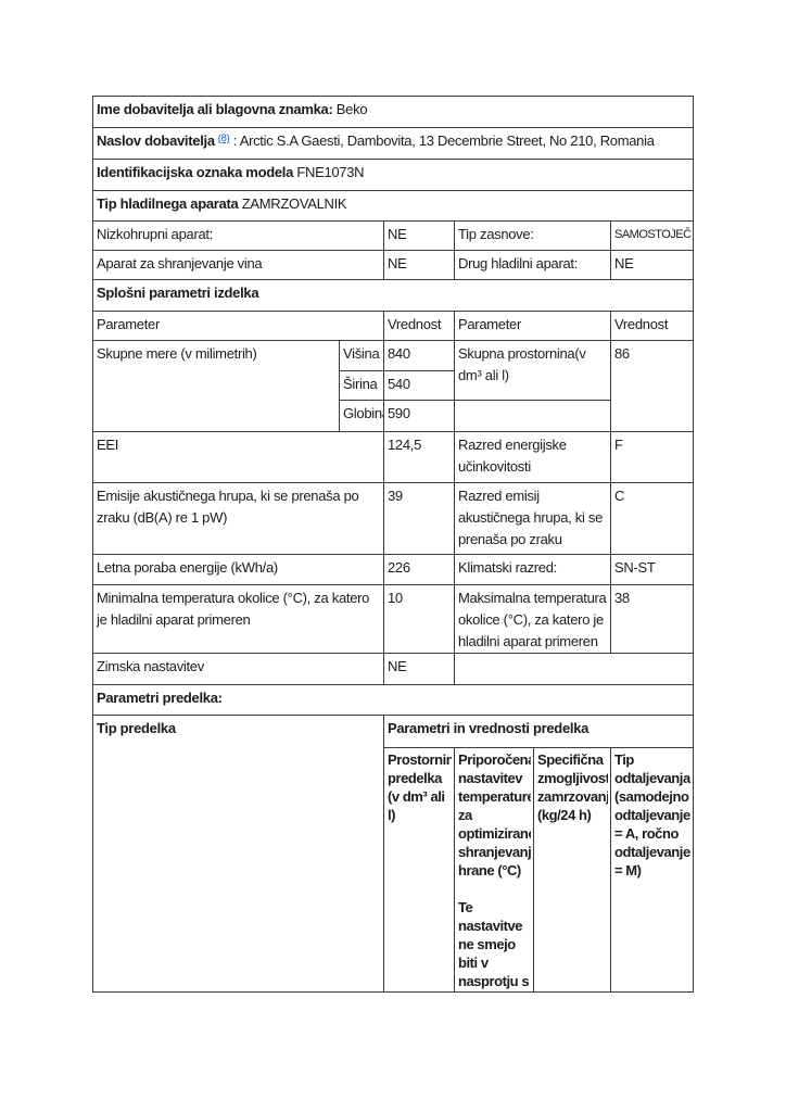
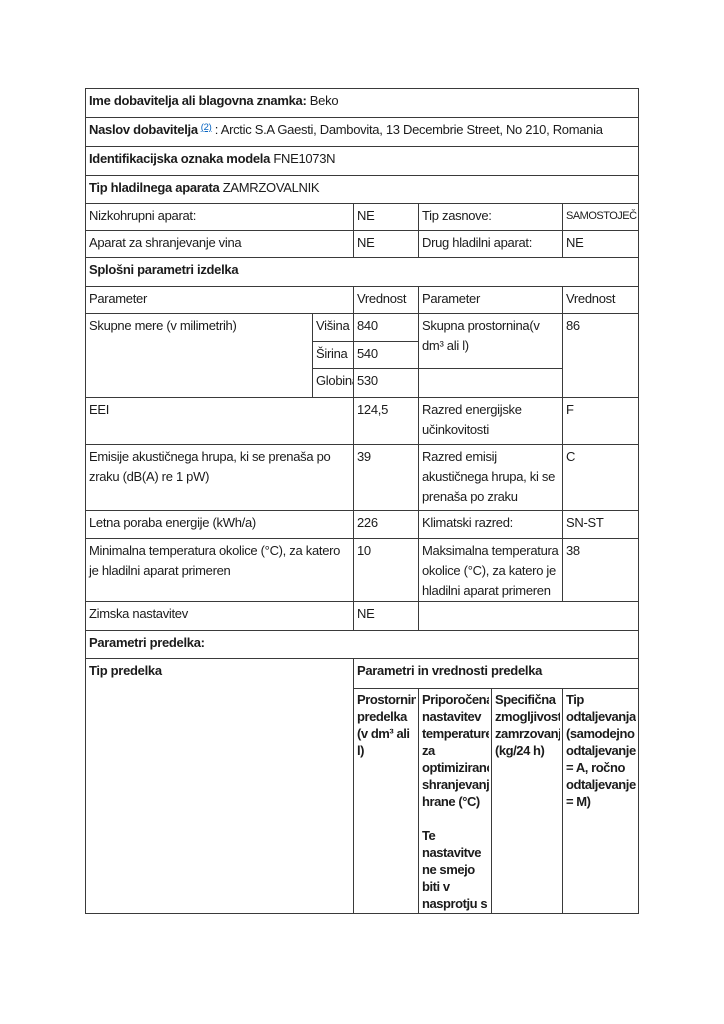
  Ime dobavitelja ali blagovna znamka: Beko
- Naslov dobavitelja (8) : Arctic S.A Gaesti, Dambovita, 13 Decembrie Street, No 210, Romania
+ Naslov dobavitelja (2) : Arctic S.A Gaesti, Dambovita, 13 Decembrie Street, No 210, Romania
  Identifikacijska oznaka modela FNE1073N
  Tip hladilnega aparata ZAMRZOVALNIK
  Nizkohrupni aparat:	NE	Tip zasnove:	SAMOSTOJEČ
  Aparat za shranjevanje vina	NE	Drug hladilni aparat:	NE
  Splošni parametri izdelka
  Parameter	Vrednost	Parameter	Vrednost
  Skupne mere (v milimetrih)	Višina	840	Skupna prostornina(v dm³ ali l)	86
  Širina	540
- Globin	590
+ Globin	530
  EEI	124,5	Razred energijske učinkovitosti	F
  Emisije akustičnega hrupa, ki se prenaša po zraku (dB(A) re 1 pW)	39	Razred emisij akustičnega hrupa, ki se prenaša po zraku	C
  Letna poraba energije (kWh/a)	226	Klimatski razred:	SN-ST
  Minimalna temperatura okolice (°C), za katero je hladilni aparat primeren	10	Maksimalna temperatura okolice (°C), za katero je hladilni aparat primeren	38
  Zimska nastavitev	NE
  Parametri predelka:
  Tip predelka	Parametri in vrednosti predelka
  Prostornin predelka (v dm³ ali l)	Priporočen nastavitev temperature za optimiziran shranjevanj hrane (°C) Te nastavitve ne smejo biti v nasprotju s	Specifična zmogljivost zamrzovanj (kg/24 h)	Tip odtaljevanja (samodejno odtaljevanje = A, ročno odtaljevanje = M)
